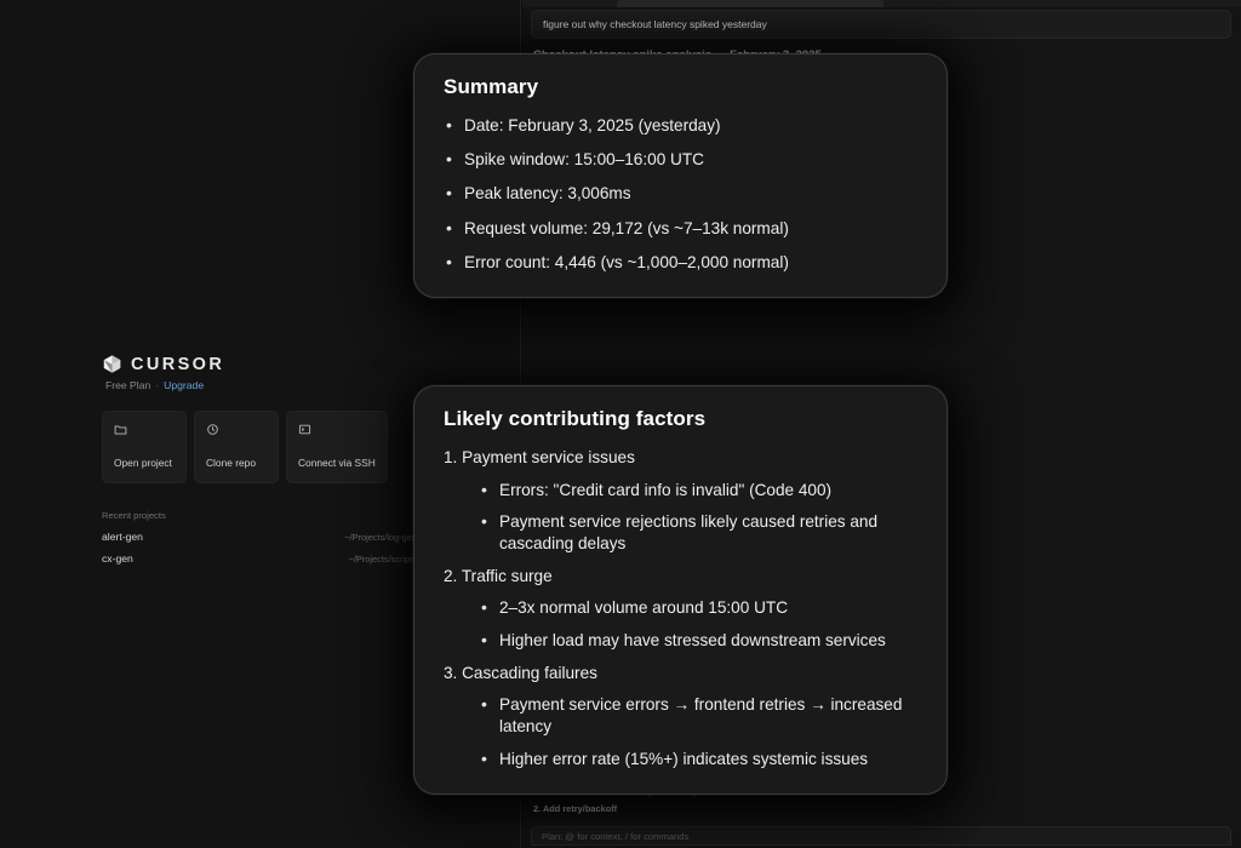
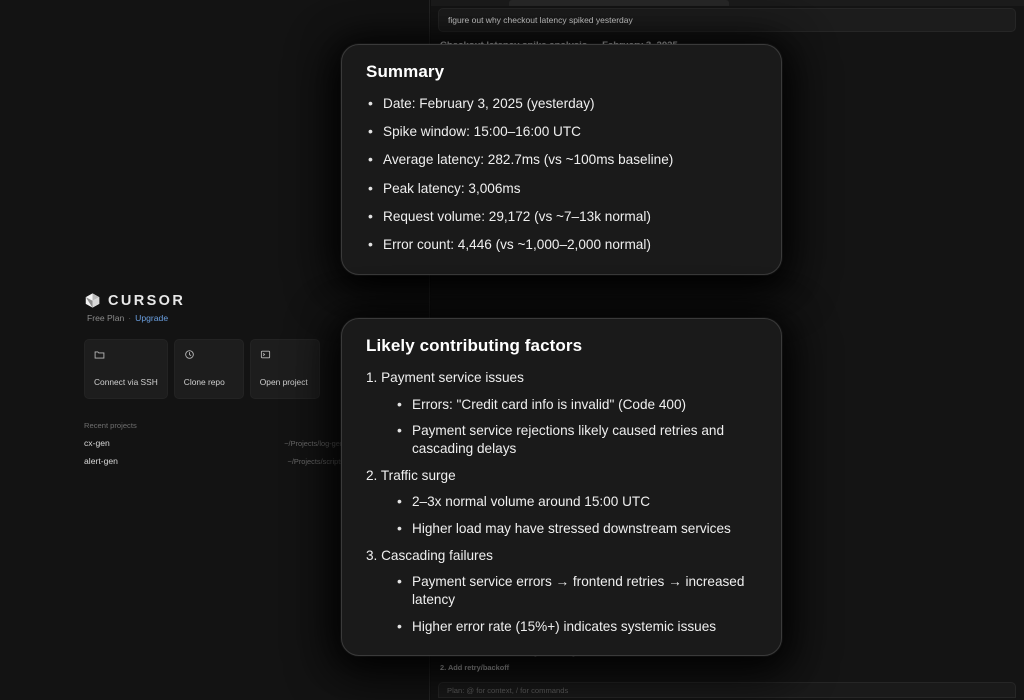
  CURSOR
  Free Plan
  ·
  Upgrade
- Open project
+ Connect via SSH
  Clone repo
- Connect via SSH
+ Open project
  Recent projects
- alert-gen
+ cx-gen
  ~/Projects/log-ge
- cx-gen
+ alert-gen
  ~/Projects/script
  figure out why checkout latency spiked yesterday
  2. Add retry/backoff
  Plan: @ for context, / for commands
  Summary
  Date: February 3, 2025 (yesterday)
  Spike window: 15:00–16:00 UTC
+ Average latency: 282.7ms (vs ~100ms baseline)
  Peak latency: 3,006ms
  Request volume: 29,172 (vs ~7–13k normal)
  Error count: 4,446 (vs ~1,000–2,000 normal)
  Likely contributing factors
  1. Payment service issues
  Errors: "Credit card info is invalid" (Code 400)
  Payment service rejections likely caused retries and cascading delays
  2. Traffic surge
  2–3x normal volume around 15:00 UTC
  Higher load may have stressed downstream services
  3. Cascading failures
  Payment service errors → frontend retries → increased latency
  Higher error rate (15%+) indicates systemic issues
